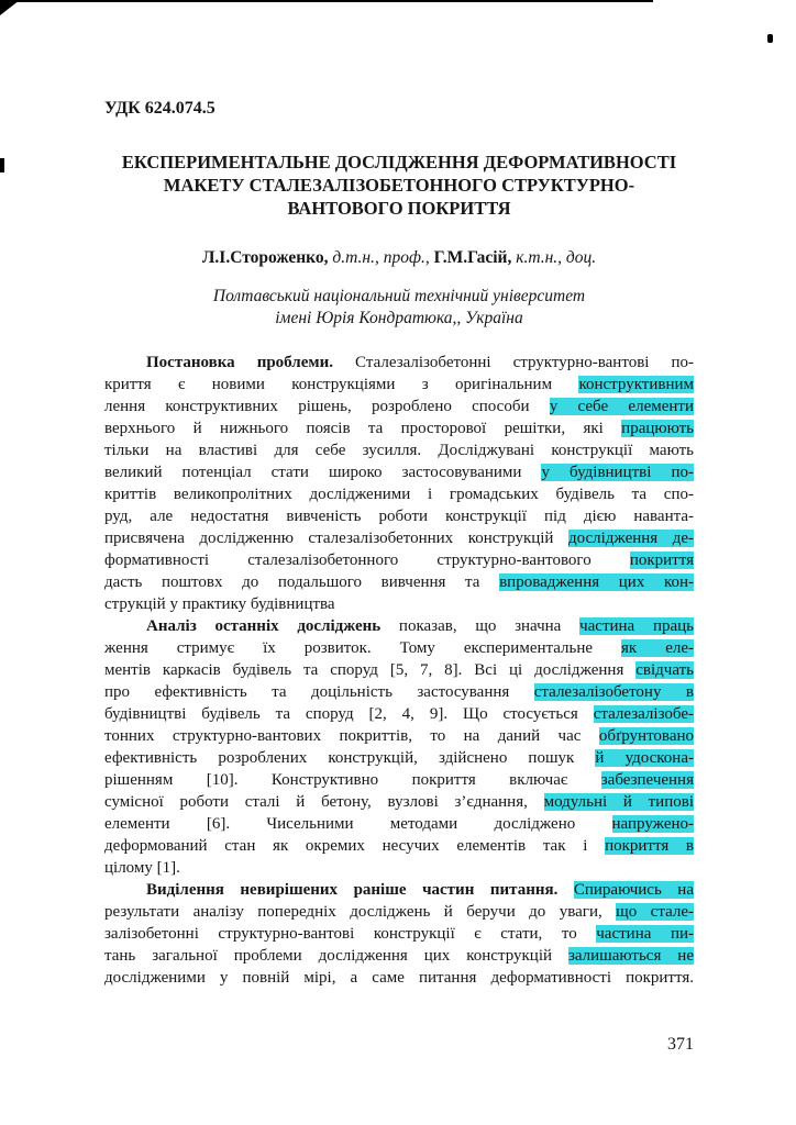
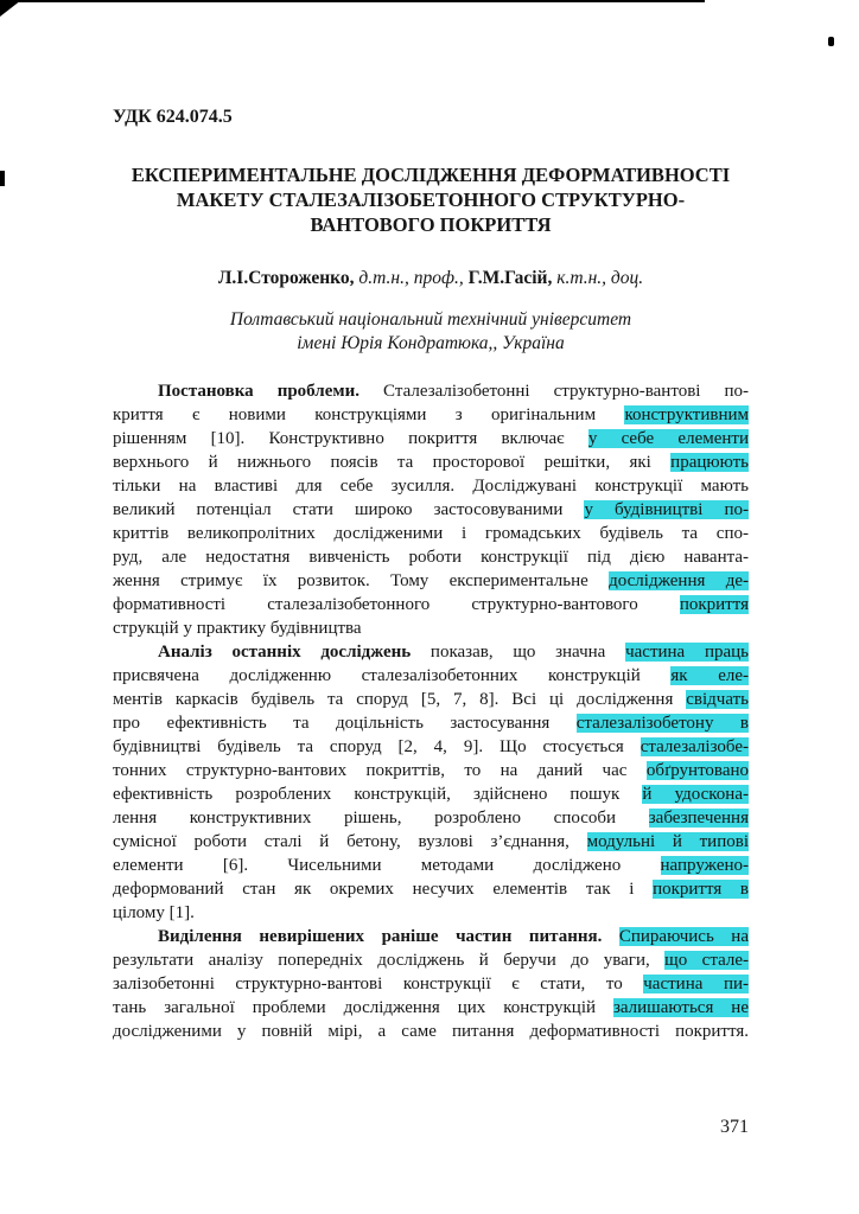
  УДК 624.074.5
  ЕКСПЕРИМЕНТАЛЬНЕ ДОСЛІДЖЕННЯ ДЕФОРМАТИВНОСТІ
  МАКЕТУ СТАЛЕЗАЛІЗОБЕТОННОГО СТРУКТУРНО-
  ВАНТОВОГО ПОКРИТТЯ
  Л.І.Стороженко, д.т.н., проф., Г.М.Гасій, к.т.н., доц.
  Полтавський національний технічний університет
  імені Юрія Кондратюка,, Україна
  Постановка проблеми. Сталезалізобетонні структурно-вантові по-
  криття є новими конструкціями з оригінальним конструктивним
- лення конструктивних рішень, розроблено способи у себе елементи
+ рішенням [10]. Конструктивно покриття включає у себе елементи
  верхнього й нижнього поясів та просторової решітки, які працюють
  тільки на властиві для себе зусилля. Досліджувані конструкції мають
  великий потенціал стати широко застосовуваними у будівництві по-
  криттів великопролітних дослідженими і громадських будівель та спо-
  руд, але недостатня вивченість роботи конструкції під дією наванта-
- присвячена дослідженню сталезалізобетонних конструкцій дослідження де-
+ ження стримує їх розвиток. Тому експериментальне дослідження де-
  формативності сталезалізобетонного структурно-вантового покриття
- дасть поштовх до подальшого вивчення та впровадження цих кон-
  струкцій у практику будівництва
  Аналіз останніх досліджень показав, що значна частина праць
- ження стримує їх розвиток. Тому експериментальне як еле-
+ присвячена дослідженню сталезалізобетонних конструкцій як еле-
  ментів каркасів будівель та споруд [5, 7, 8]. Всі ці дослідження свідчать
  про ефективність та доцільність застосування сталезалізобетону в
  будівництві будівель та споруд [2, 4, 9]. Що стосується сталезалізобе-
  тонних структурно-вантових покриттів, то на даний час обґрунтовано
  ефективність розроблених конструкцій, здійснено пошук й удоскона-
- рішенням [10]. Конструктивно покриття включає забезпечення
+ лення конструктивних рішень, розроблено способи забезпечення
  сумісної роботи сталі й бетону, вузлові з’єднання, модульні й типові
  елементи [6]. Чисельними методами досліджено напружено-
  деформований стан як окремих несучих елементів так і покриття в
  цілому [1].
  Виділення невирішених раніше частин питання. Спираючись на
  результати аналізу попередніх досліджень й беручи до уваги, що стале-
  залізобетонні структурно-вантові конструкції є стати, то частина пи-
  тань загальної проблеми дослідження цих конструкцій залишаються не
  дослідженими у повній мірі, а саме питання деформативності покриття.
  371
